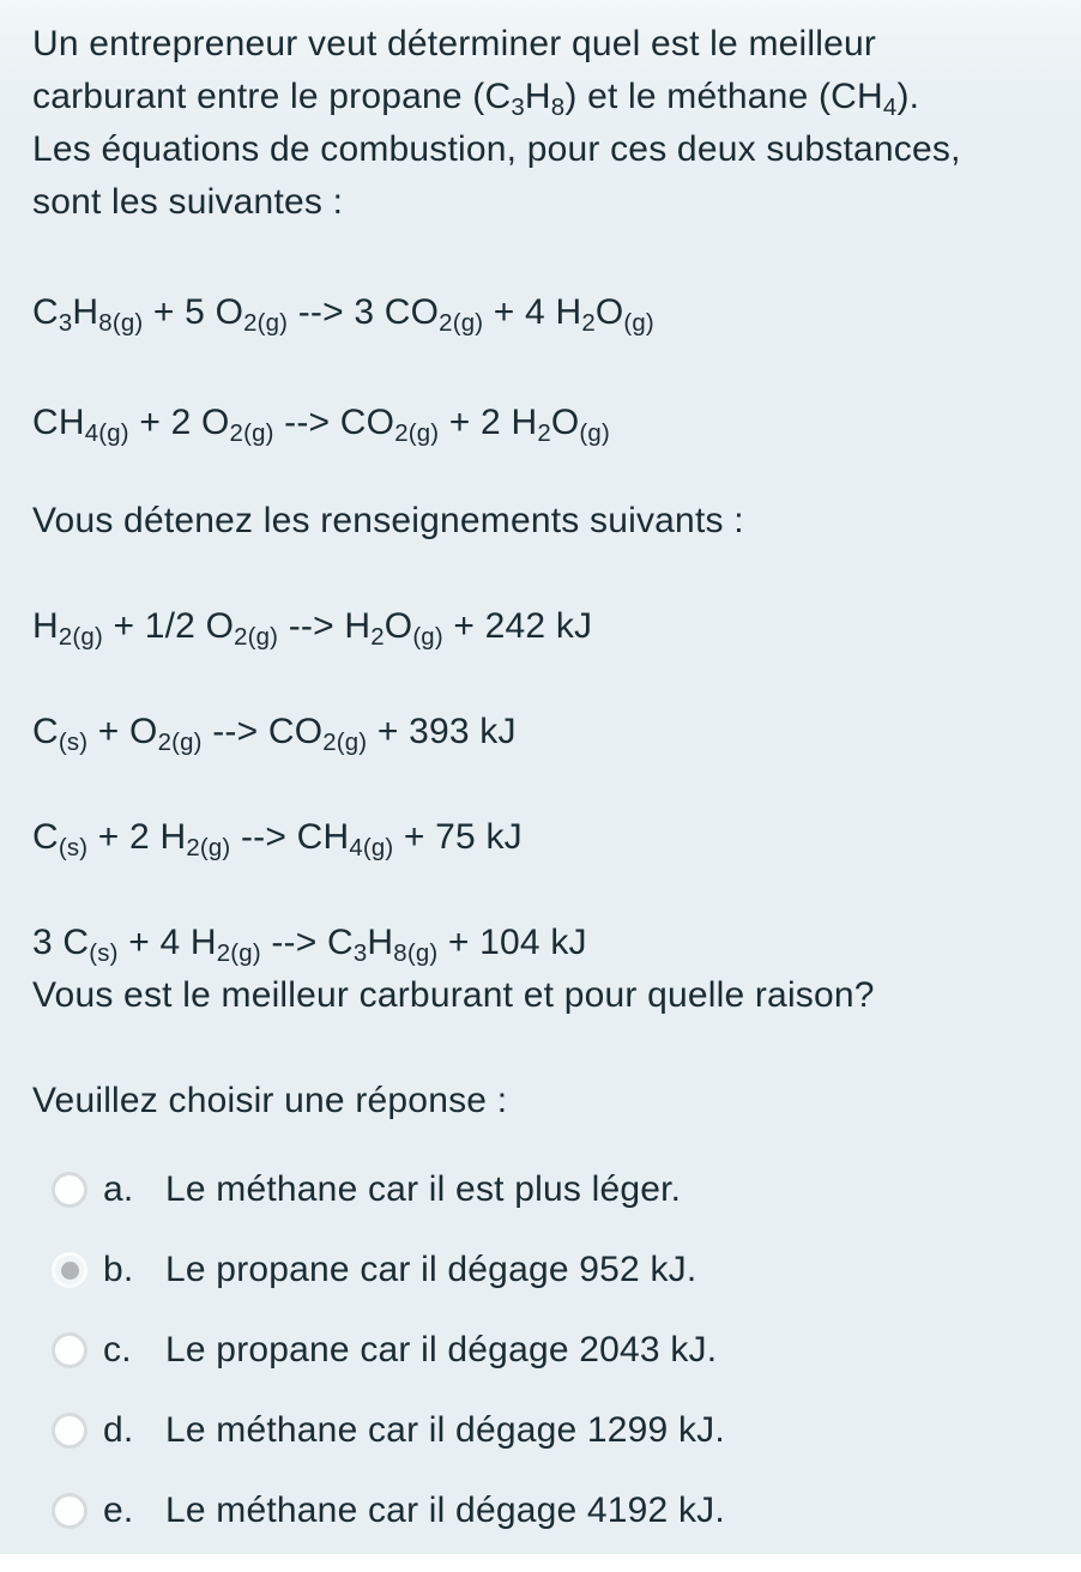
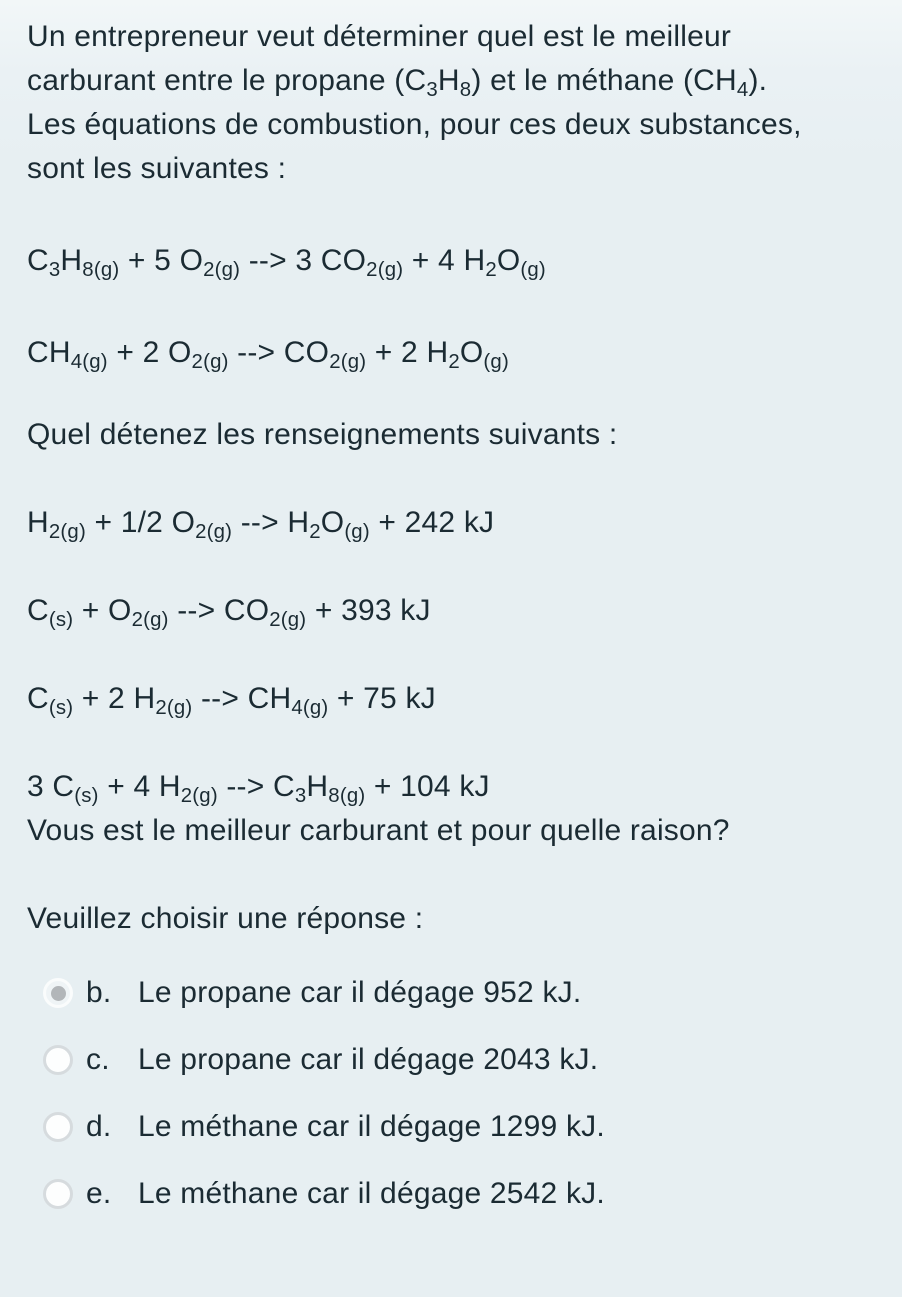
  Un entrepreneur veut déterminer quel est le meilleur
  carburant entre le propane (C3H8) et le méthane (CH4).
  Les équations de combustion, pour ces deux substances,
  sont les suivantes :
  C3H8(g) + 5 O2(g) --> 3 CO2(g) + 4 H2O(g)
  CH4(g) + 2 O2(g) --> CO2(g) + 2 H2O(g)
- Vous détenez les renseignements suivants :
+ Quel détenez les renseignements suivants :
  H2(g) + 1/2 O2(g) --> H2O(g) + 242 kJ
  C(s) + O2(g) --> CO2(g) + 393 kJ
  C(s) + 2 H2(g) --> CH4(g) + 75 kJ
  3 C(s) + 4 H2(g) --> C3H8(g) + 104 kJ
  Vous est le meilleur carburant et pour quelle raison?
  Veuillez choisir une réponse :
- a.
- Le méthane car il est plus léger.
  b.
  Le propane car il dégage 952 kJ.
  c.
  Le propane car il dégage 2043 kJ.
  d.
  Le méthane car il dégage 1299 kJ.
  e.
- Le méthane car il dégage 4192 kJ.
+ Le méthane car il dégage 2542 kJ.
